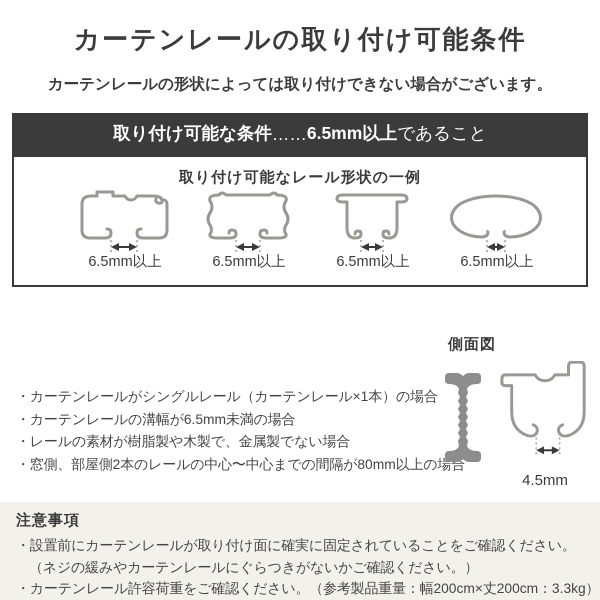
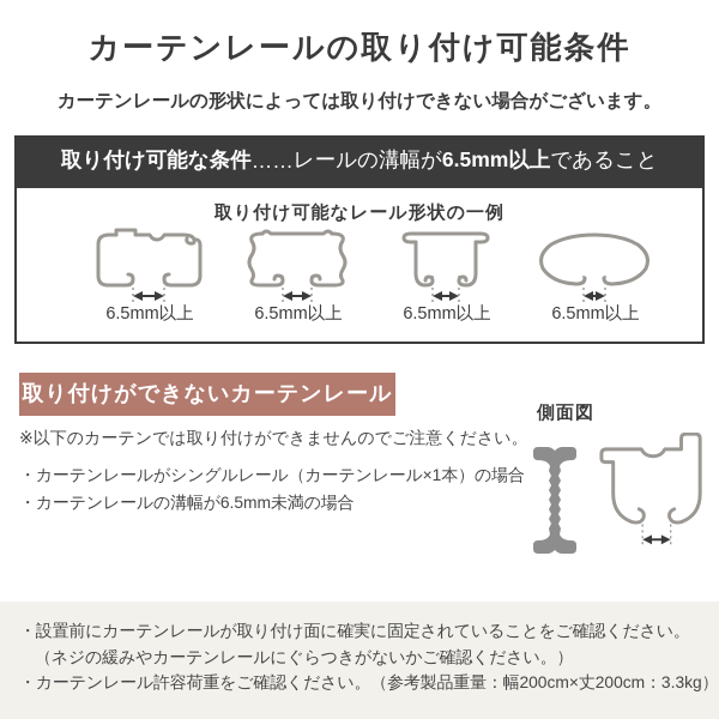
  カーテンレールの取り付け可能条件
  カーテンレールの形状によっては取り付けできない場合がございます。
  取り付け可能な条件
  ……
+ レールの溝幅が
  6.5mm以上
  であること
  取り付け可能なレール形状の一例
  6.5mm以上
  6.5mm以上
  6.5mm以上
  6.5mm以上
+ 取り付けができないカーテンレール
+ ※以下のカーテンでは取り付けができませんのでご注意ください。
  ・カーテンレールがシングルレール（カーテンレール×1本）の場合
  ・カーテンレールの溝幅が6.5mm未満の場合
- ・レールの素材が樹脂製や木製で、金属製でない場合
- ・窓側、部屋側2本のレールの中心〜中心までの間隔が80mm以上の場合
  側面図
- 4.5mm
- 注意事項
  ・設置前にカーテンレールが取り付け面に確実に固定されていることをご確認ください。
  （ネジの緩みやカーテンレールにぐらつきがないかご確認ください。）
  ・カーテンレール許容荷重をご確認ください。（参考製品重量：幅200cm×丈200cm：3.3kg）
